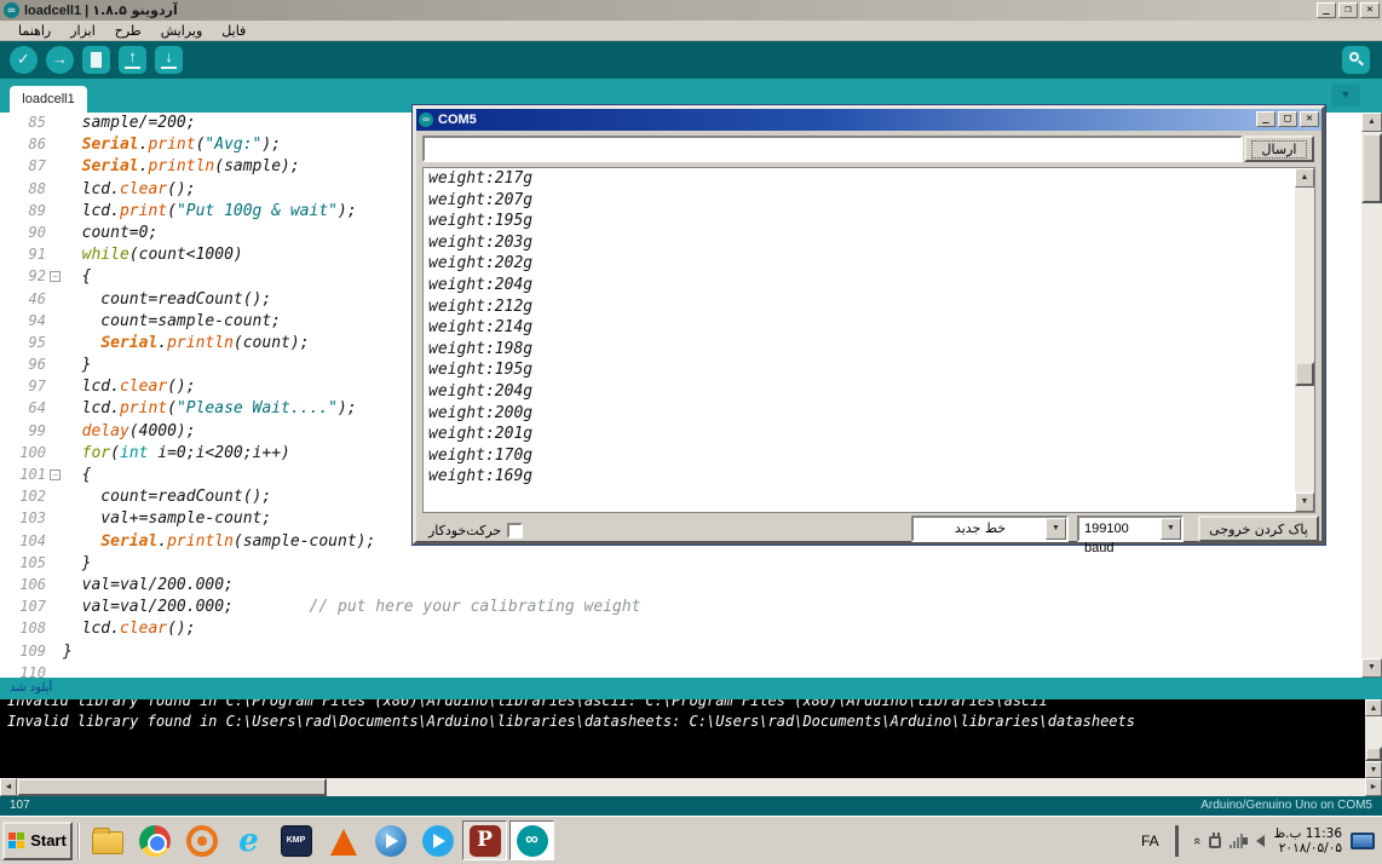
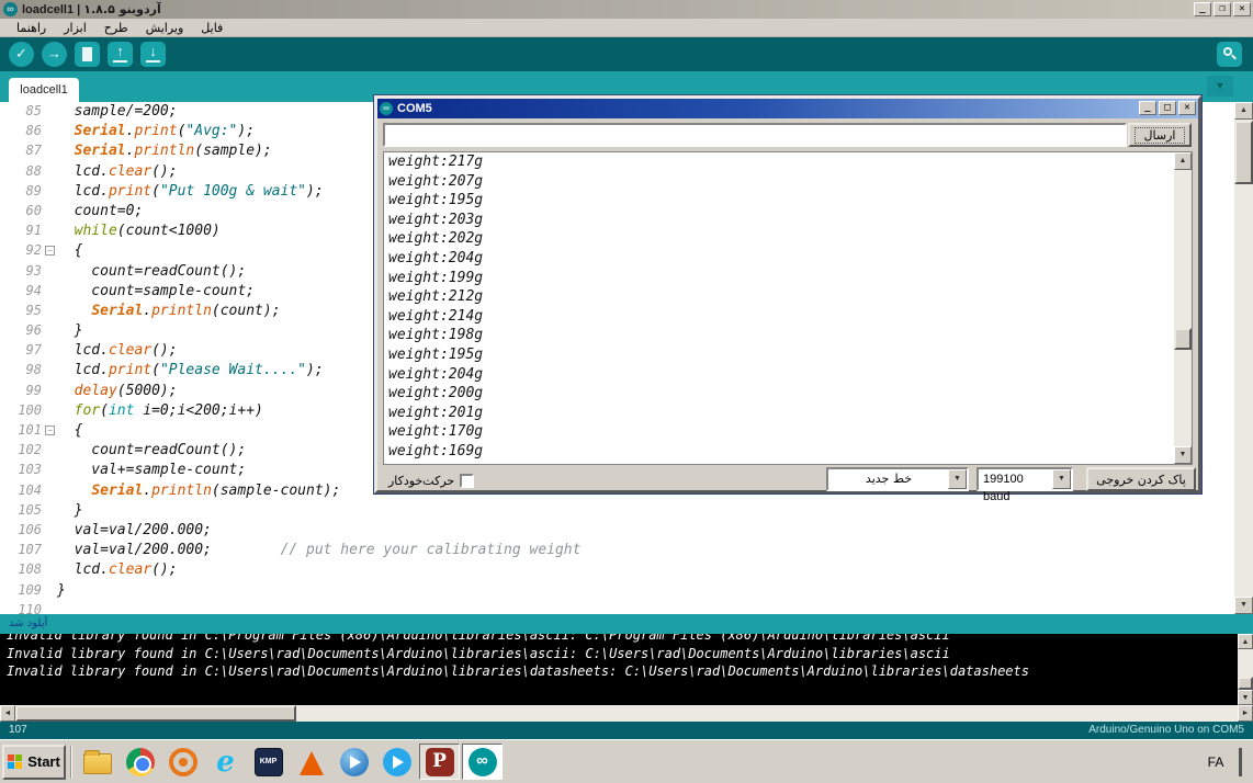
  ∞
  loadcell1 | آردوینو ۱.۸.۵
  _
  ❐
  ✕
  راهنما
  ابزار
  طرح
  ویرایش
  فایل
  ✓
  →
  ↑
  ↓
  loadcell1
  ▼
  85
  sample/=200;
  86
  Serial.print("Avg:");
  87
  Serial.println(sample);
  88
  lcd.clear();
  89
  lcd.print("Put 100g & wait");
- 90
+ 60
  count=0;
  91
  while(count<1000)
  92
  −
  {
- 46
+ 93
  count=readCount();
  94
  count=sample-count;
  95
  Serial.println(count);
  96
  }
  97
  lcd.clear();
- 64
+ 98
  lcd.print("Please Wait....");
  99
- delay(4000);
+ delay(5000);
  100
  for(int i=0;i<200;i++)
  101
  −
  {
  102
  count=readCount();
  103
  val+=sample-count;
  104
  Serial.println(sample-count);
  105
  }
  106
  val=val/200.000;
  107
  val=val/200.000; // put here your calibrating weight
  108
  lcd.clear();
  109
  }
  110
  آپلود شد
  Invalid library found in C:\Program Files (x86)\Arduino\libraries\ascii: C:\Program Files (x86)\Arduino\libraries\ascii
+ Invalid library found in C:\Users\rad\Documents\Arduino\libraries\ascii: C:\Users\rad\Documents\Arduino\libraries\ascii
  Invalid library found in C:\Users\rad\Documents\Arduino\libraries\datasheets: C:\Users\rad\Documents\Arduino\libraries\datasheets
  107
  Arduino/Genuino Uno on COM5
  Start
  e
  P
  ∞
  FA
- 11:36 ب.ظ
- ۲۰۱۸/۰۵/۰۵
  ∞
  COM5
  _
  □
  ✕
  ارسال
  weight:217g
  weight:207g
  weight:195g
  weight:203g
  weight:202g
  weight:204g
+ weight:199g
  weight:212g
  weight:214g
  weight:198g
  weight:195g
  weight:204g
  weight:200g
  weight:201g
  weight:170g
  weight:169g
  حرکتخودکار
  خط جدید
  199100 baud
  پاک کردن خروجی
